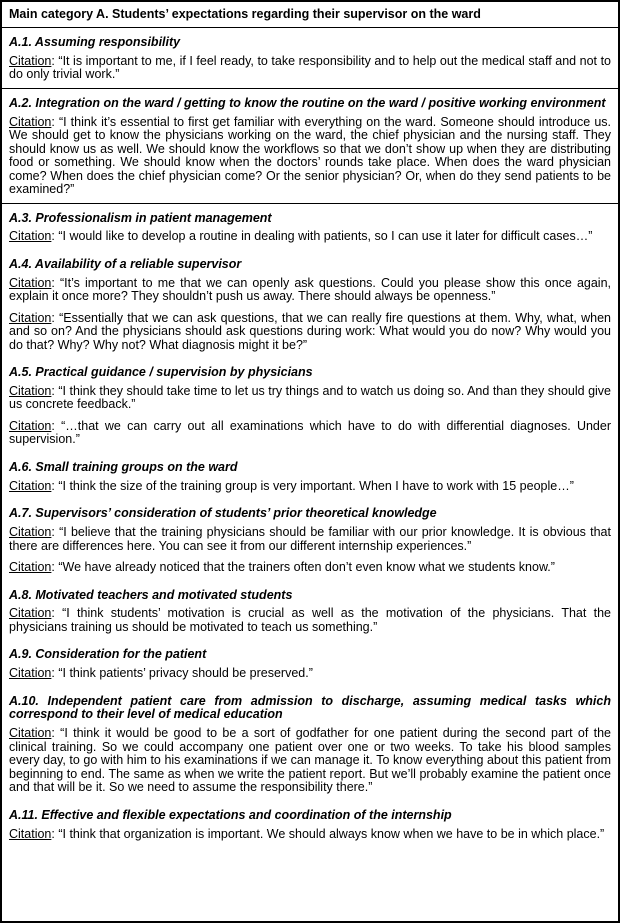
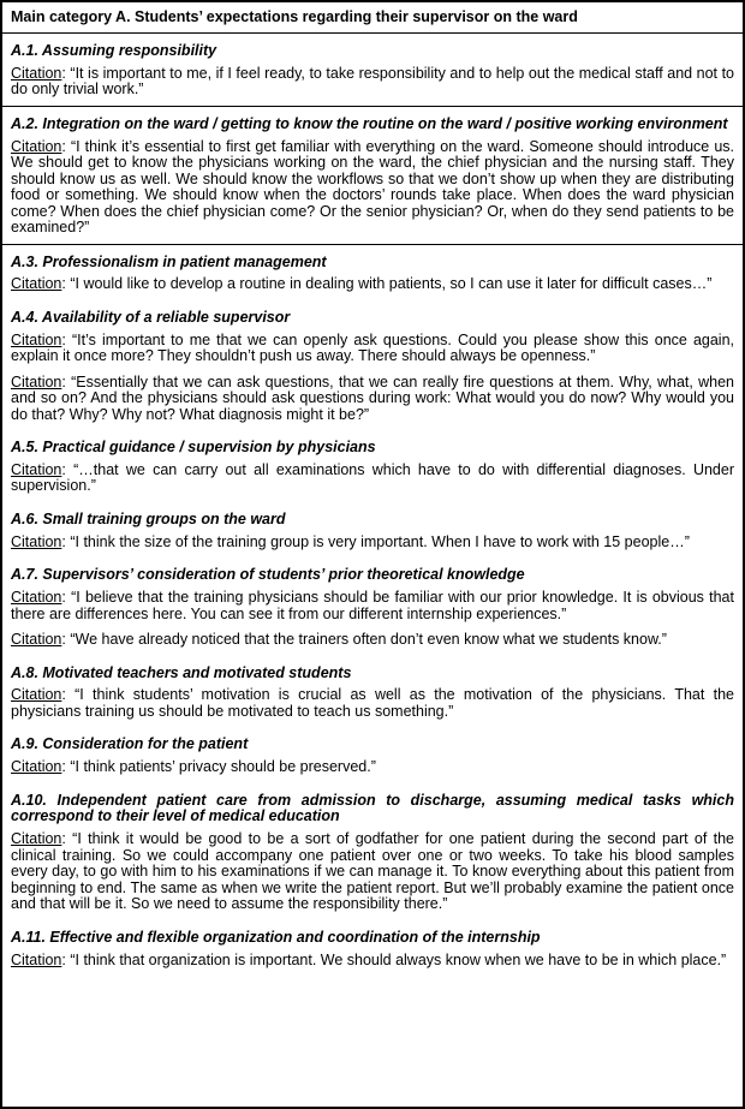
  Main category A. Students’ expectations regarding their supervisor on the ward
  A.1. Assuming responsibility
  Citation: “It is important to me, if I feel ready, to take responsibility and to help out the medical staff and not to do only trivial work.”
  A.2. Integration on the ward / getting to know the routine on the ward / positive working environment
  Citation: “I think it’s essential to first get familiar with everything on the ward. Someone should introduce us. We should get to know the physicians working on the ward, the chief physician and the nursing staff. They should know us as well. We should know the workflows so that we don’t show up when they are distributing food or something. We should know when the doctors’ rounds take place. When does the ward physician come? When does the chief physician come? Or the senior physician? Or, when do they send patients to be examined?”
  A.3. Professionalism in patient management
  Citation: “I would like to develop a routine in dealing with patients, so I can use it later for difficult cases…”
  A.4. Availability of a reliable supervisor
  Citation: “It’s important to me that we can openly ask questions. Could you please show this once again, explain it once more? They shouldn’t push us away. There should always be openness.”
  Citation: “Essentially that we can ask questions, that we can really fire questions at them. Why, what, when and so on? And the physicians should ask questions during work: What would you do now? Why would you do that? Why? Why not? What diagnosis might it be?”
  A.5. Practical guidance / supervision by physicians
- Citation: “I think they should take time to let us try things and to watch us doing so. And than they should give us concrete feedback.”
  Citation: “…that we can carry out all examinations which have to do with differential diagnoses. Under supervision.”
  A.6. Small training groups on the ward
  Citation: “I think the size of the training group is very important. When I have to work with 15 people…”
  A.7. Supervisors’ consideration of students’ prior theoretical knowledge
  Citation: “I believe that the training physicians should be familiar with our prior knowledge. It is obvious that there are differences here. You can see it from our different internship experiences.”
  Citation: “We have already noticed that the trainers often don’t even know what we students know.”
  A.8. Motivated teachers and motivated students
  Citation: “I think students’ motivation is crucial as well as the motivation of the physicians. That the physicians training us should be motivated to teach us something.”
  A.9. Consideration for the patient
  Citation: “I think patients’ privacy should be preserved.”
  A.10. Independent patient care from admission to discharge, assuming medical tasks which correspond to their level of medical education
  Citation: “I think it would be good to be a sort of godfather for one patient during the second part of the clinical training. So we could accompany one patient over one or two weeks. To take his blood samples every day, to go with him to his examinations if we can manage it. To know everything about this patient from beginning to end. The same as when we write the patient report. But we’ll probably examine the patient once and that will be it. So we need to assume the responsibility there.”
- A.11. Effective and flexible expectations and coordination of the internship
+ A.11. Effective and flexible organization and coordination of the internship
  Citation: “I think that organization is important. We should always know when we have to be in which place.”
